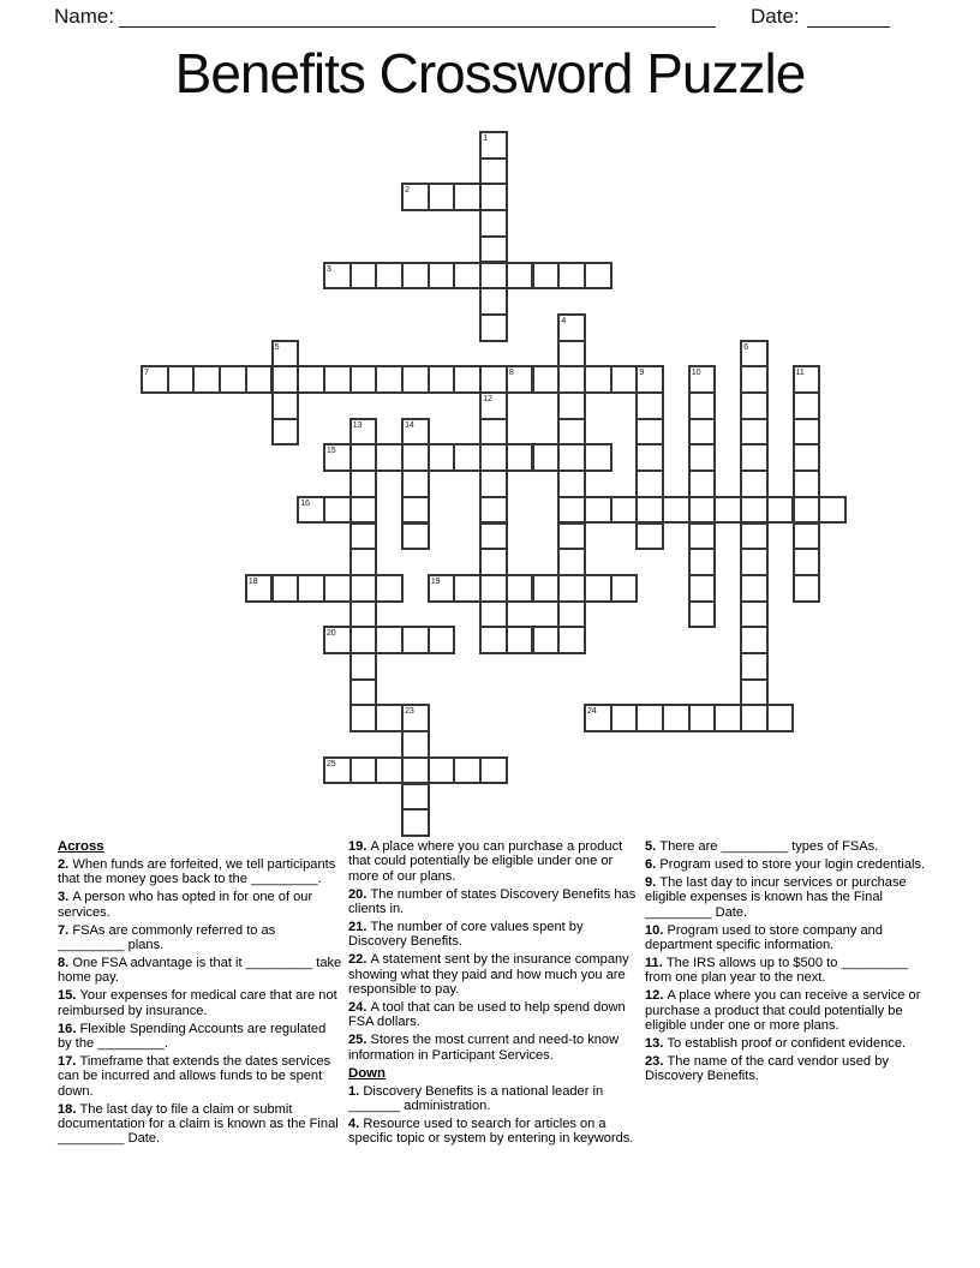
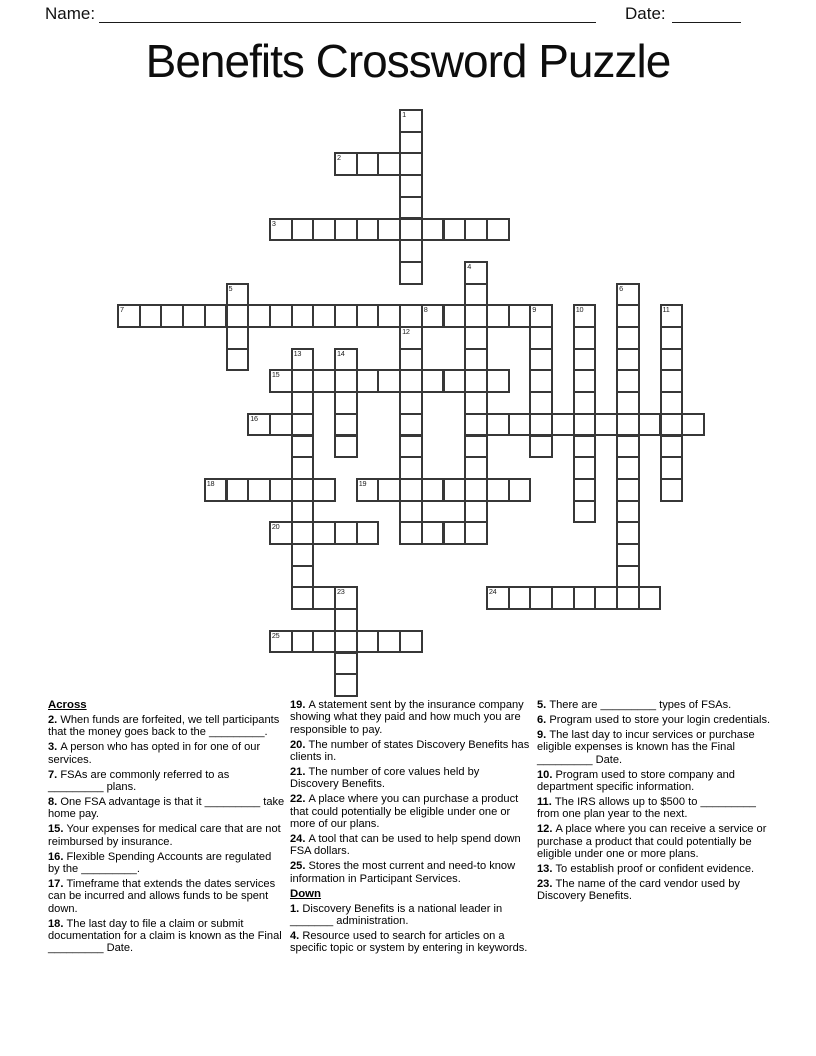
  Name:
  Date:
  Benefits Crossword Puzzle
  2
  3
  7
  8
  15
  16
  18
  19
  20
  24
  25
  1
  4
  5
  6
  9
  10
  11
  12
  13
  14
  23
  Across
  2. When funds are forfeited, we tell participants that the money goes back to the _________.
  3. A person who has opted in for one of our services.
  7. FSAs are commonly referred to as _________ plans.
  8. One FSA advantage is that it _________ take home pay.
  15. Your expenses for medical care that are not reimbursed by insurance.
  16. Flexible Spending Accounts are regulated by the _________.
  17. Timeframe that extends the dates services can be incurred and allows funds to be spent down.
  18. The last day to file a claim or submit documentation for a claim is known as the Final _________ Date.
- 19. A place where you can purchase a product that could potentially be eligible under one or more of our plans.
+ 19. A statement sent by the insurance company showing what they paid and how much you are responsible to pay.
  20. The number of states Discovery Benefits has clients in.
- 21. The number of core values spent by Discovery Benefits.
+ 21. The number of core values held by Discovery Benefits.
- 22. A statement sent by the insurance company showing what they paid and how much you are responsible to pay.
+ 22. A place where you can purchase a product that could potentially be eligible under one or more of our plans.
  24. A tool that can be used to help spend down FSA dollars.
  25. Stores the most current and need-to know information in Participant Services.
  Down
  1. Discovery Benefits is a national leader in _______ administration.
  4. Resource used to search for articles on a specific topic or system by entering in keywords.
  5. There are _________ types of FSAs.
  6. Program used to store your login credentials.
  9. The last day to incur services or purchase eligible expenses is known has the Final _________ Date.
  10. Program used to store company and department specific information.
  11. The IRS allows up to $500 to _________ from one plan year to the next.
  12. A place where you can receive a service or purchase a product that could potentially be eligible under one or more plans.
  13. To establish proof or confident evidence.
  23. The name of the card vendor used by Discovery Benefits.
